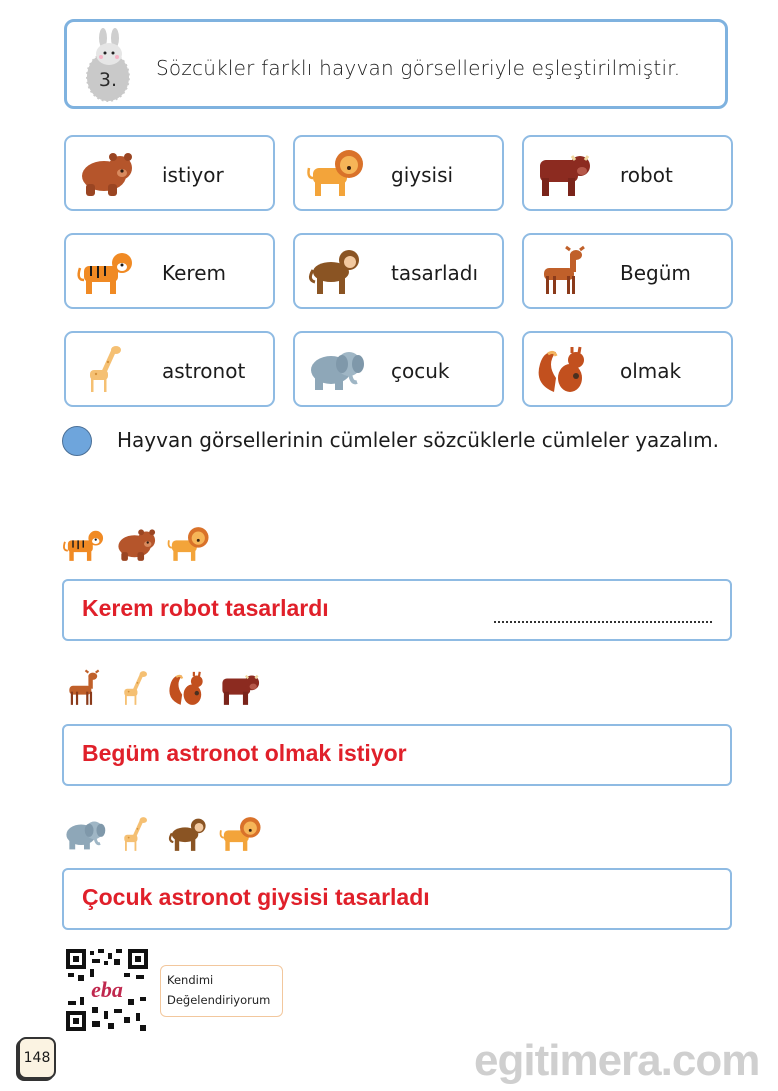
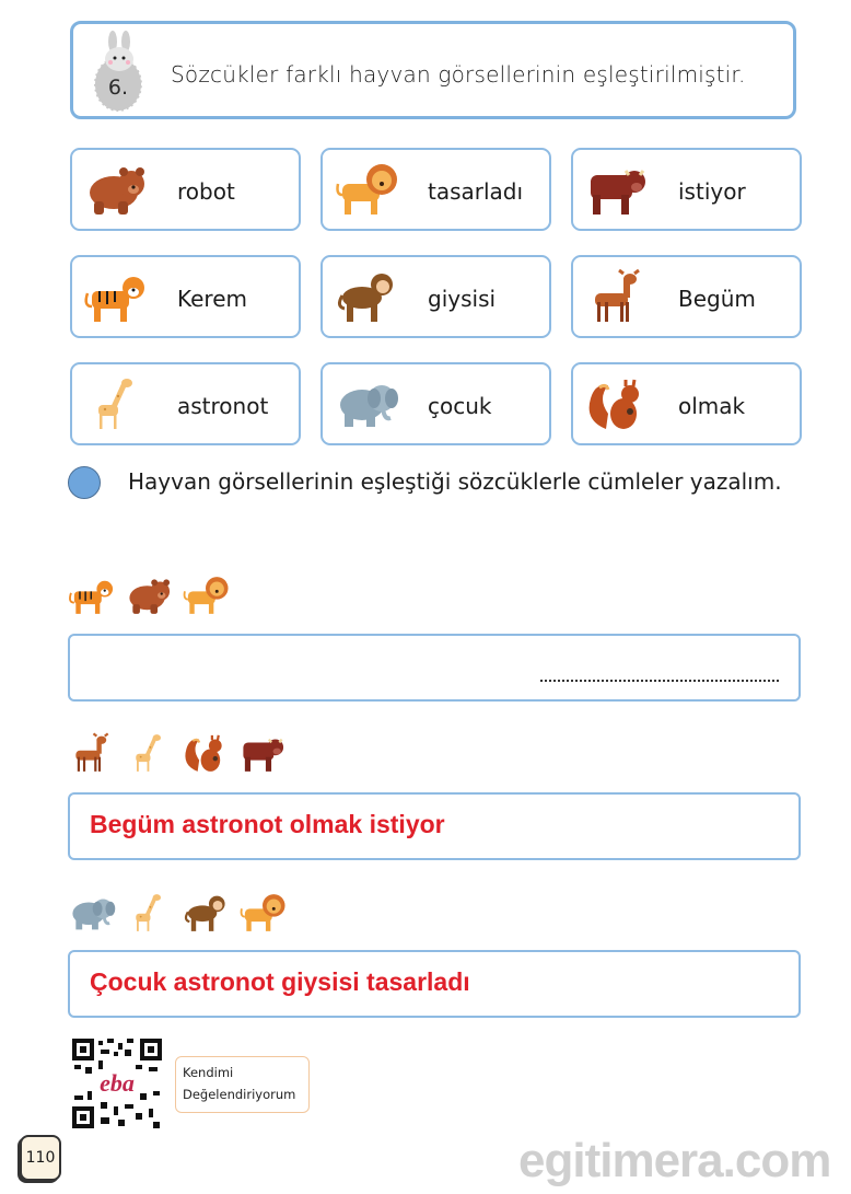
- 3.
+ 6.
- Sözcükler farklı hayvan görselleriyle eşleştirilmiştir.
+ Sözcükler farklı hayvan görsellerinin eşleştirilmiştir.
- istiyor
+ robot
- giysisi
+ tasarladı
- robot
+ istiyor
  Kerem
- tasarladı
+ giysisi
  Begüm
  astronot
  çocuk
  olmak
- Hayvan görsellerinin cümleler sözcüklerle cümleler yazalım.
+ Hayvan görsellerinin eşleştiği sözcüklerle cümleler yazalım.
- Kerem robot tasarlardı
  Begüm astronot olmak istiyor
  Çocuk astronot giysisi tasarladı
  eba
  Kendimi
  Değelendiriyorum
- 148
+ 110
  egitimera.com
